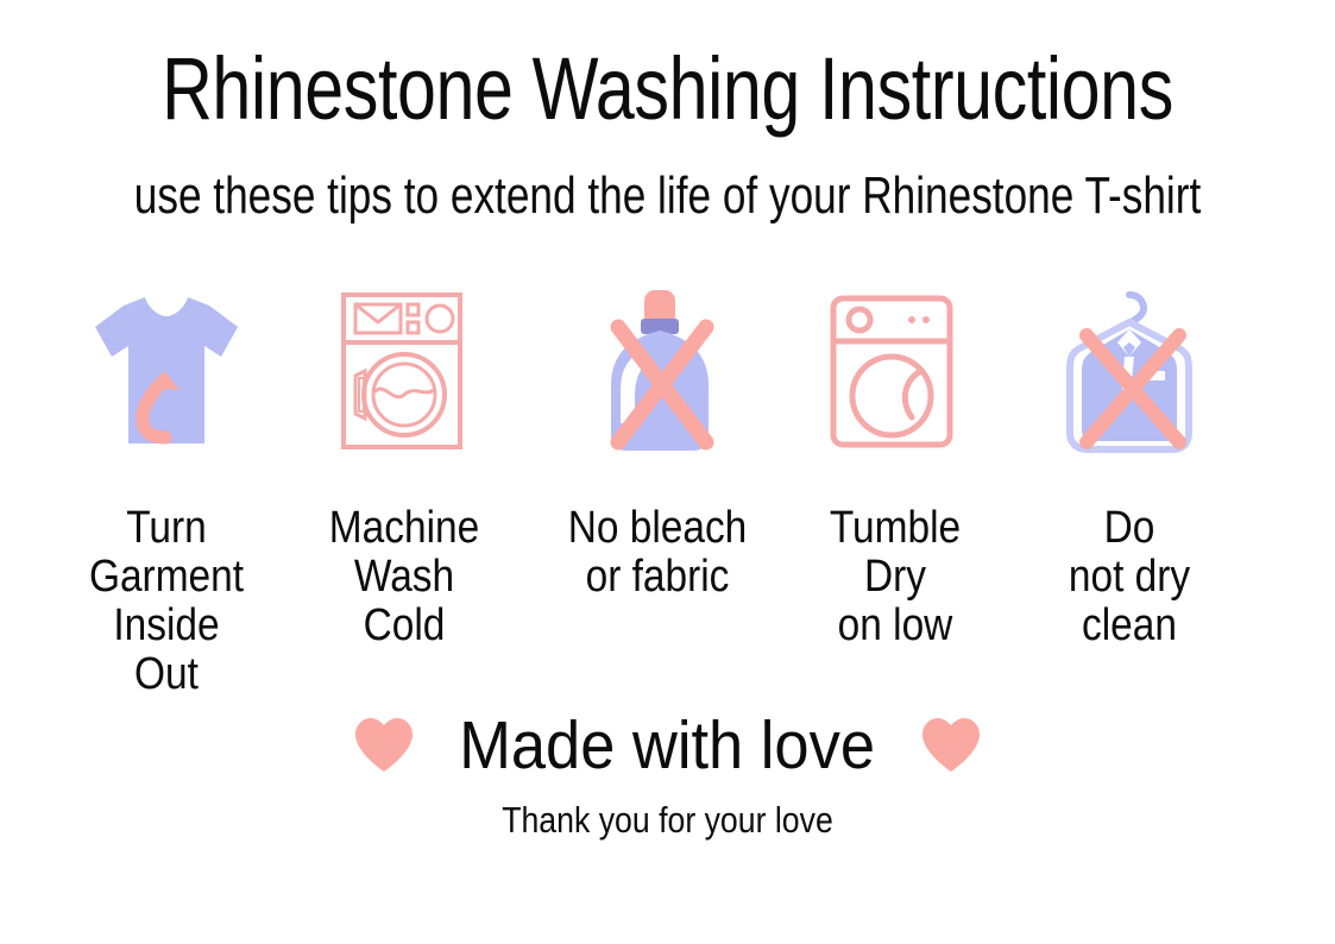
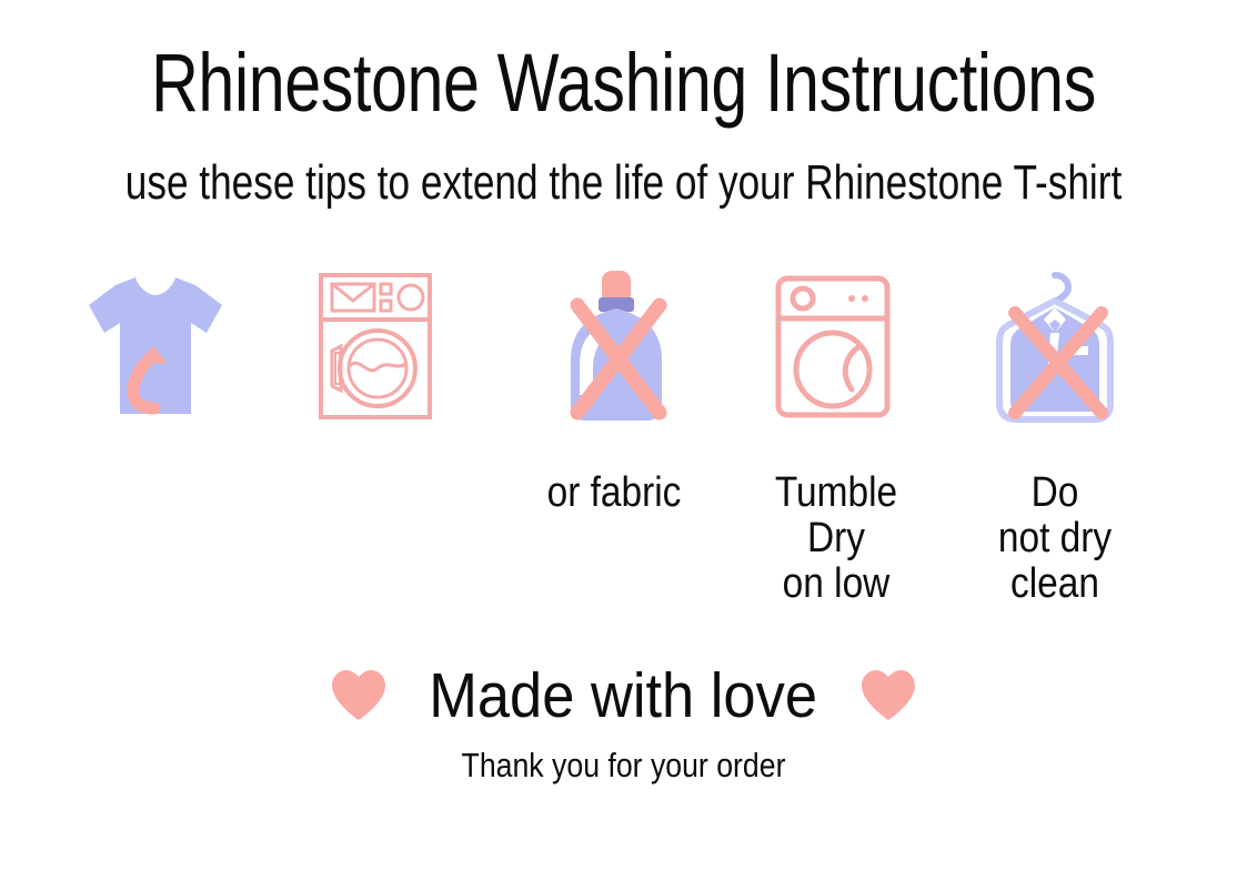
  Rhinestone Washing Instructions
  use these tips to extend the life of your Rhinestone T-shirt
- Turn
- Garment
- Inside
- Out
- Machine
- Wash
- Cold
- No bleach
  or fabric
  Tumble
  Dry
  on low
  Do
  not dry
  clean
  Made with love
- Thank you for your love
+ Thank you for your order
